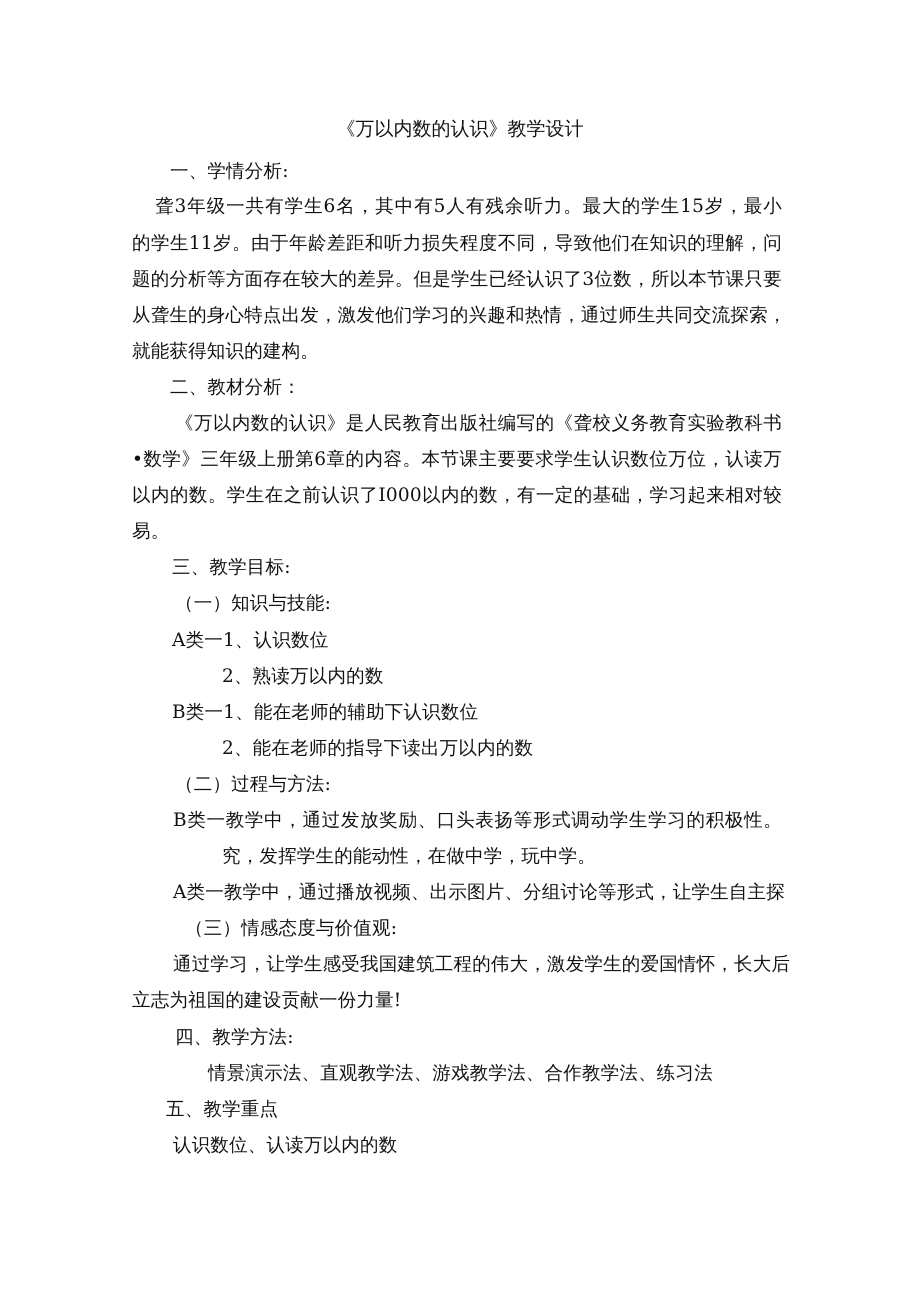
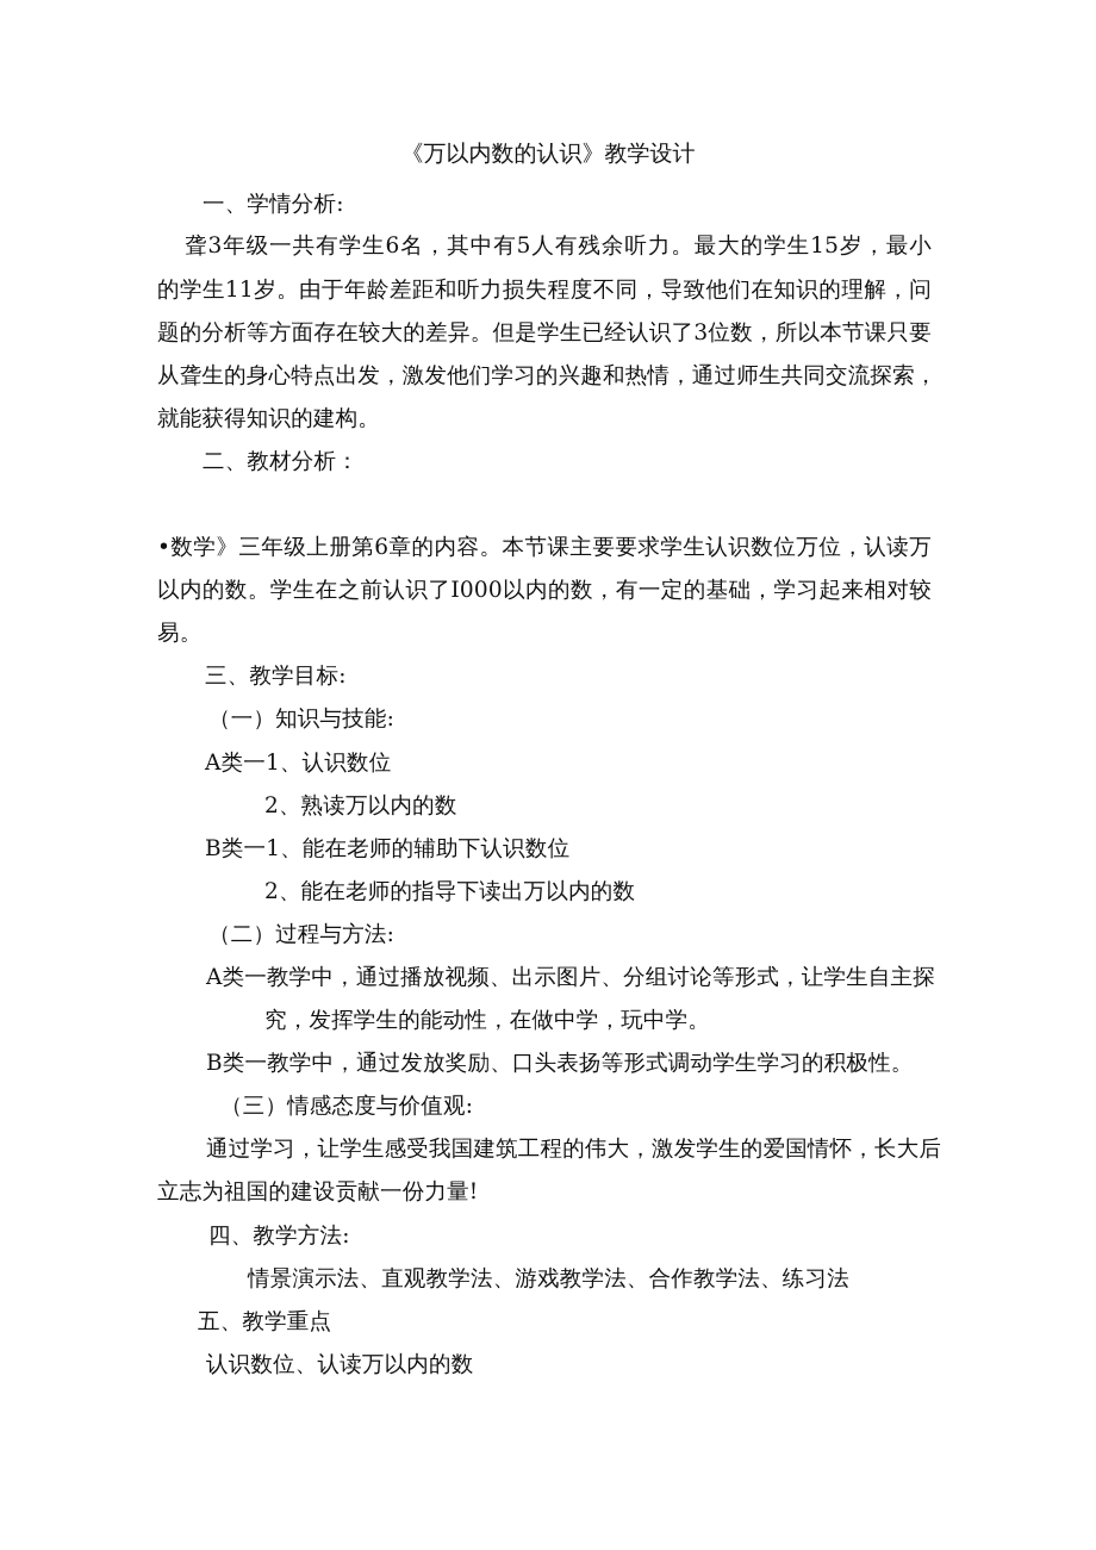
  《万以内数的认识》教学设计
  一、学情分析:
  聋3年级一共有学生6名，其中有5人有残余听力。最大的学生15岁，最小
  的学生11岁。由于年龄差距和听力损失程度不同，导致他们在知识的理解，问
  题的分析等方面存在较大的差异。但是学生已经认识了3位数，所以本节课只要
  从聋生的身心特点出发，激发他们学习的兴趣和热情，通过师生共同交流探索，
  就能获得知识的建构。
  二、教材分析：
- 《万以内数的认识》是人民教育出版社编写的《聋校义务教育实验教科书
  •数学》三年级上册第6章的内容。本节课主要要求学生认识数位万位，认读万
  以内的数。学生在之前认识了I000以内的数，有一定的基础，学习起来相对较
  易。
  三、教学目标:
  （一）知识与技能:
  A类一1、认识数位
  2、熟读万以内的数
  B类一1、能在老师的辅助下认识数位
  2、能在老师的指导下读出万以内的数
  （二）过程与方法:
- B类一教学中，通过发放奖励、口头表扬等形式调动学生学习的积极性。
+ A类一教学中，通过播放视频、出示图片、分组讨论等形式，让学生自主探
  究，发挥学生的能动性，在做中学，玩中学。
- A类一教学中，通过播放视频、出示图片、分组讨论等形式，让学生自主探
+ B类一教学中，通过发放奖励、口头表扬等形式调动学生学习的积极性。
  （三）情感态度与价值观:
  通过学习，让学生感受我国建筑工程的伟大，激发学生的爱国情怀，长大后
  立志为祖国的建设贡献一份力量!
  四、教学方法:
  情景演示法、直观教学法、游戏教学法、合作教学法、练习法
  五、教学重点
  认识数位、认读万以内的数
